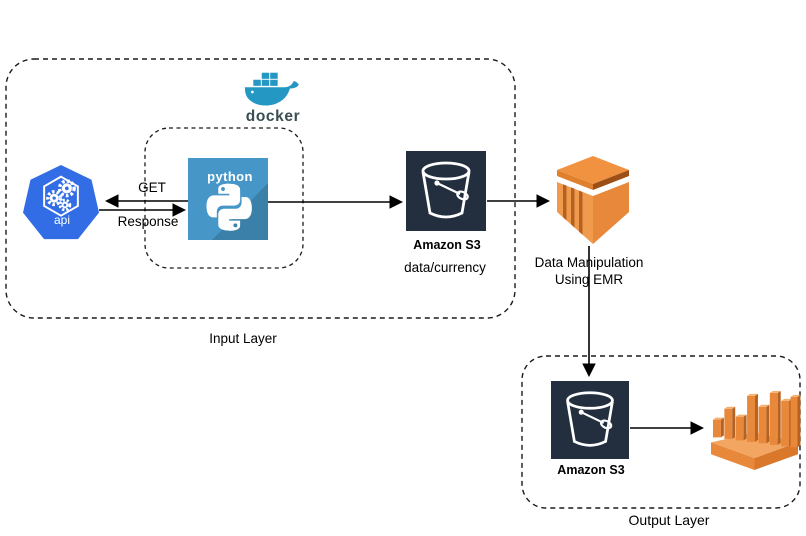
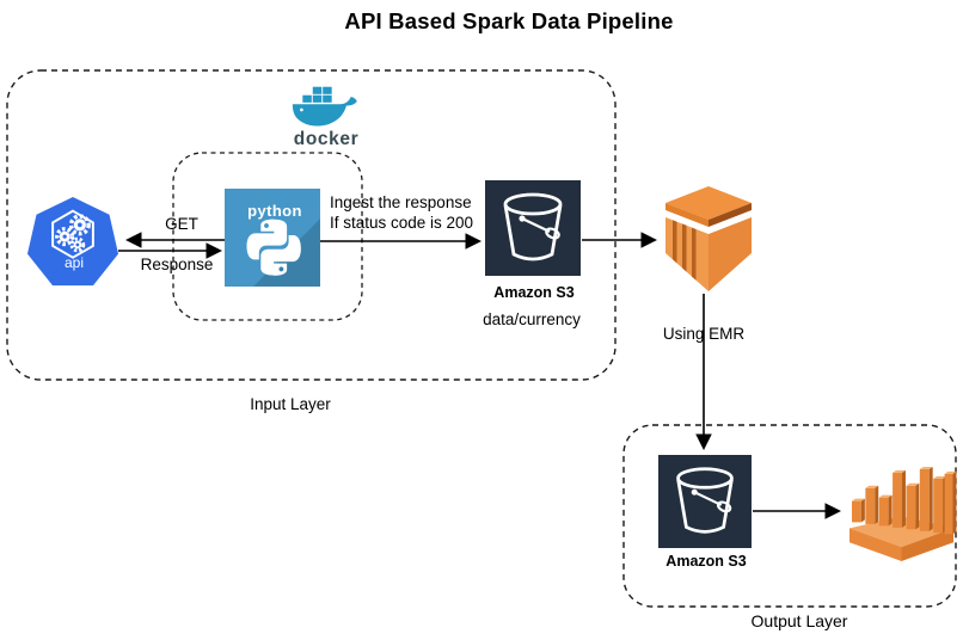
+ API Based Spark Data Pipeline
  docker
  api
  python
- Data Manipulation
  Using EMR
  GET
  Response
+ Ingest the response
+ If status code is 200
  Amazon S3
  data/currency
  Amazon S3
  Input Layer
  Output Layer
